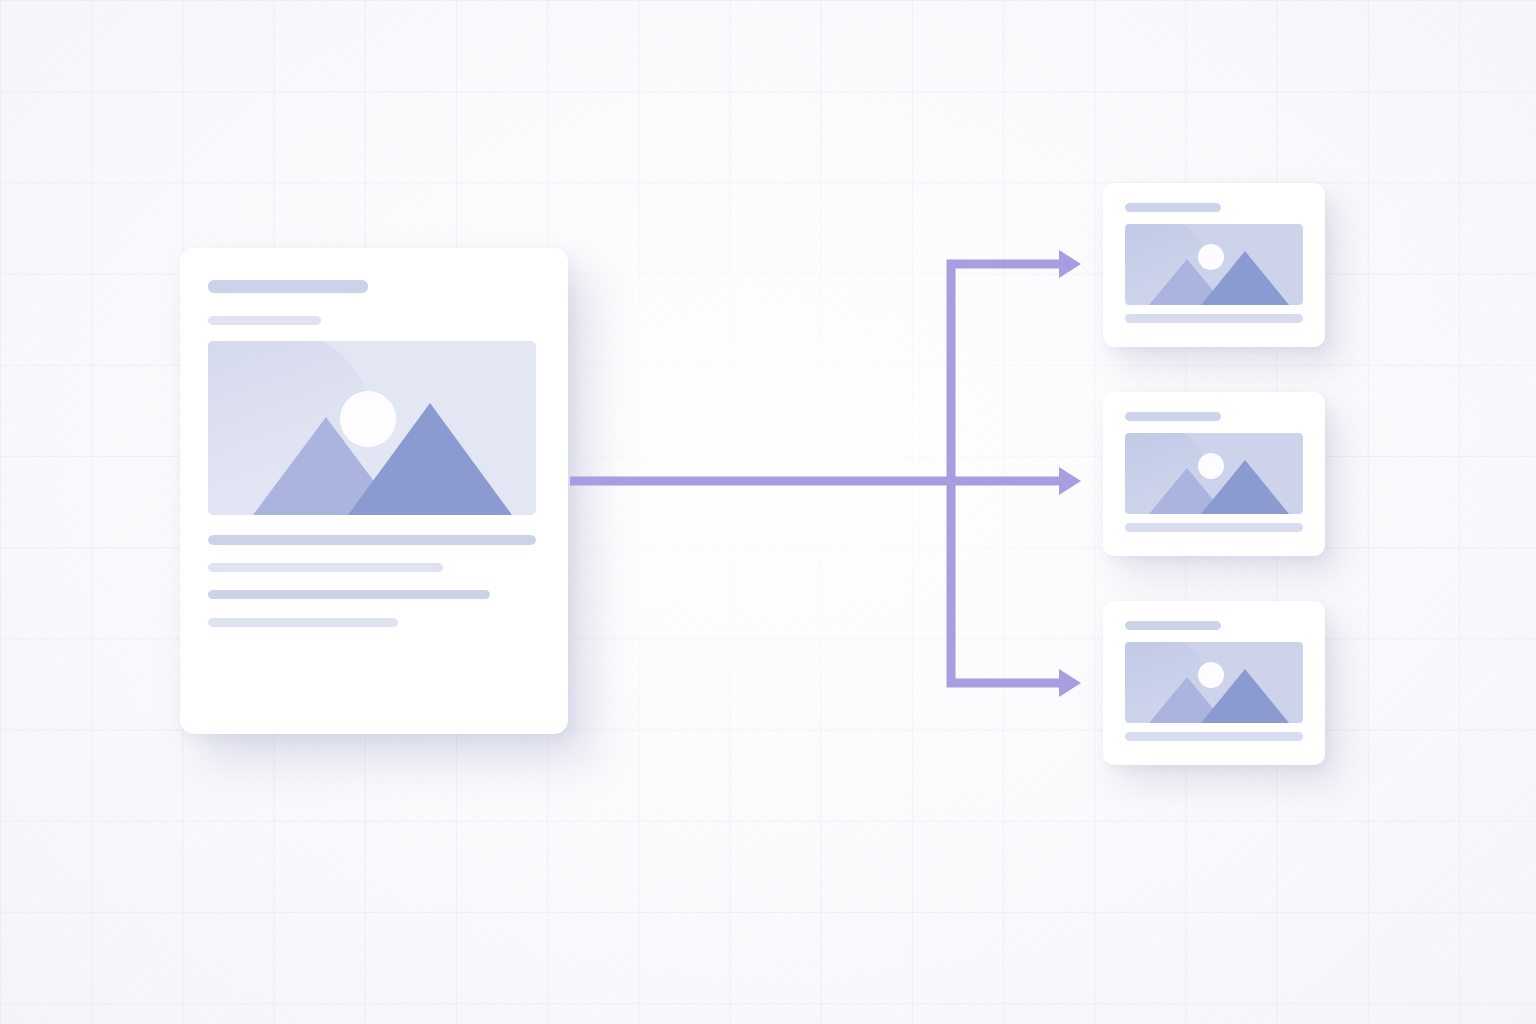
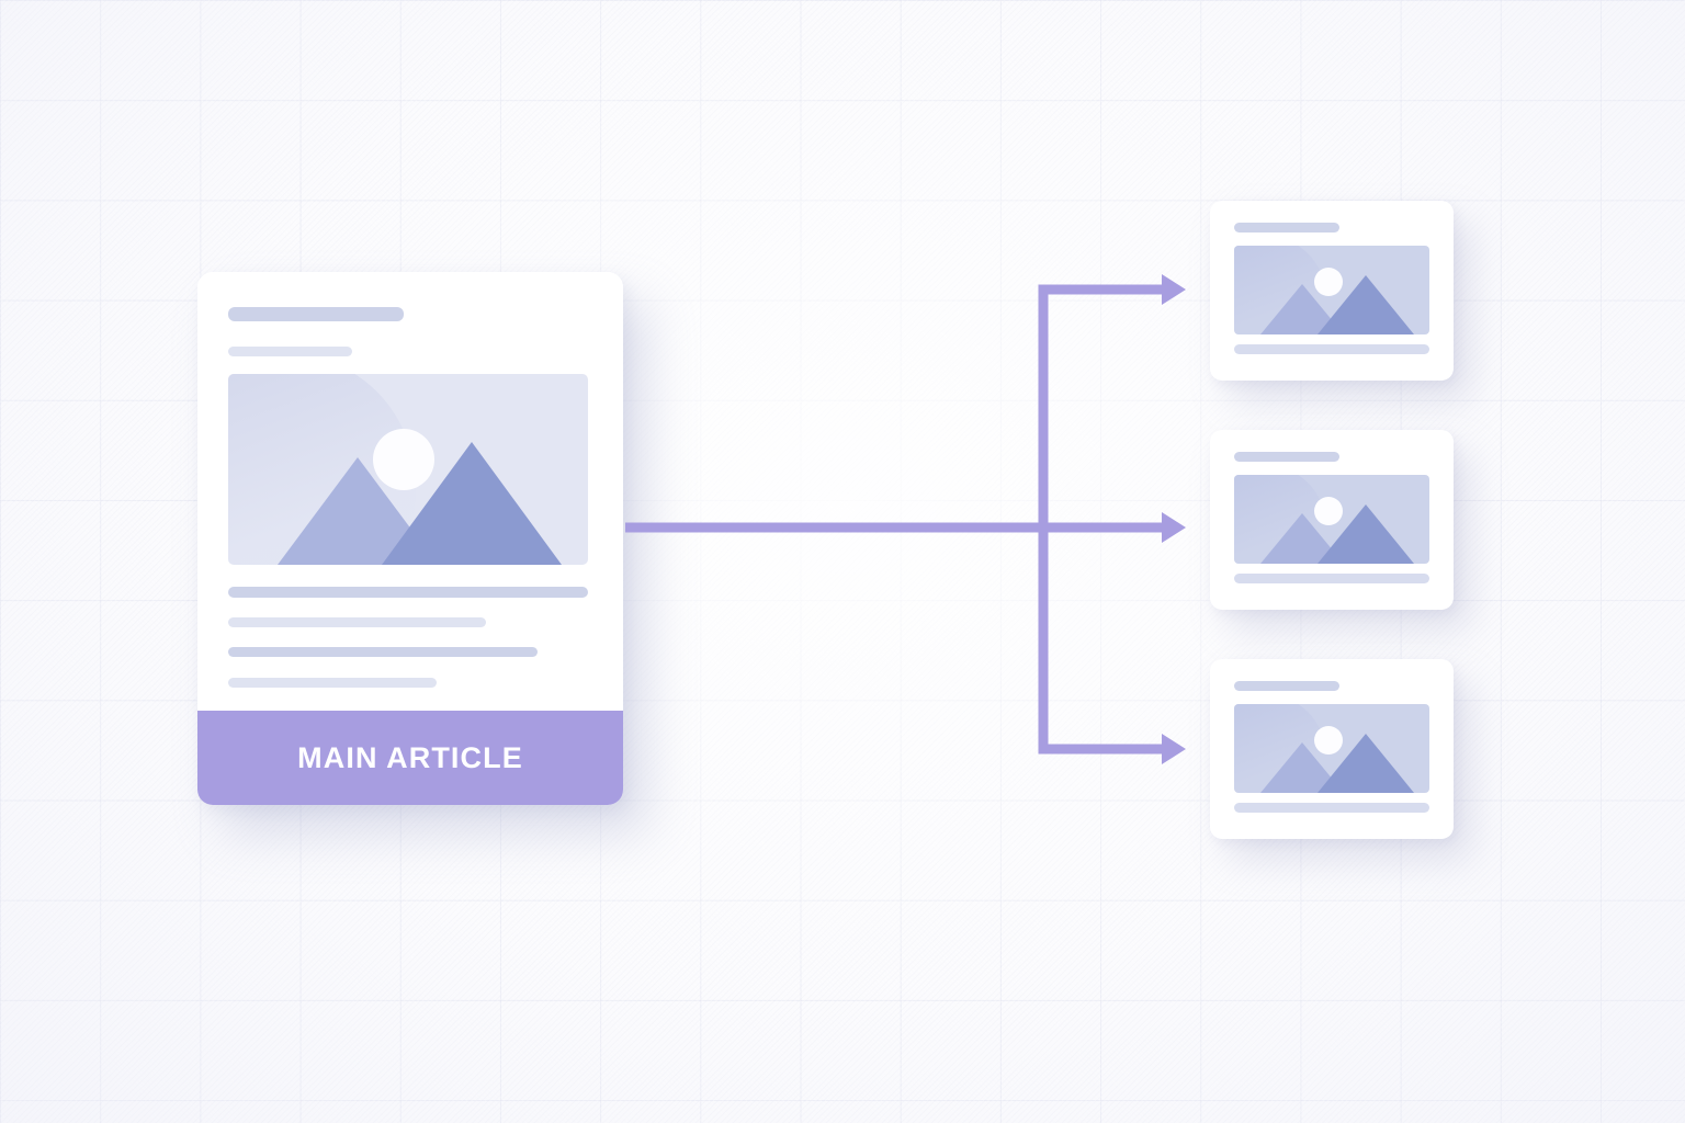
+ MAIN ARTICLE
